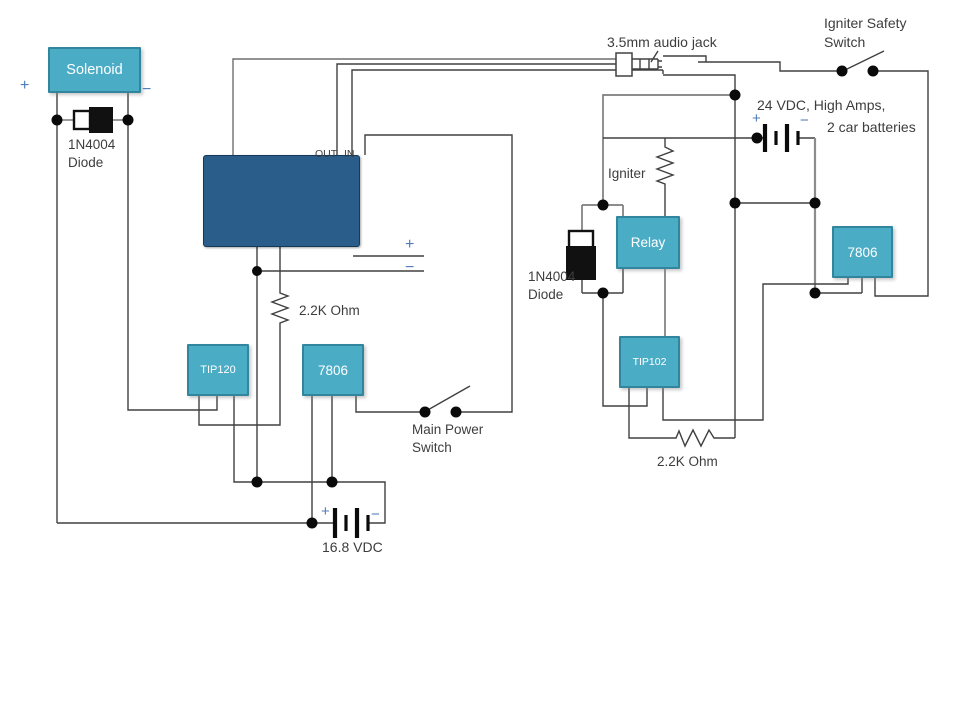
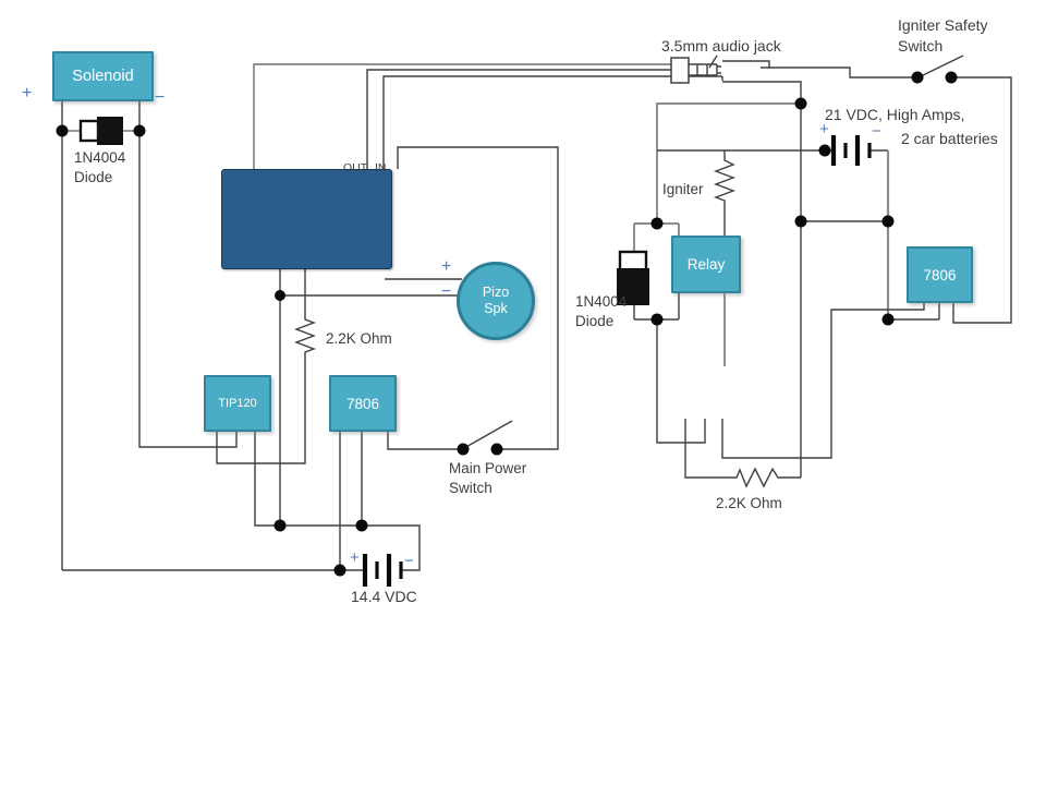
  Solenoid
  Relay
  7806
- TIP102
  TIP120
  7806
+ Pizo
+ Spk
  1N4004
  Diode
  OUT
  IN
  3.5mm audio jack
  Igniter Safety
  Switch
- 24 VDC, High Amps,
+ 21 VDC, High Amps,
  2 car batteries
  Igniter
  1N4004
  Diode
  2.2K Ohm
  2.2K Ohm
  Main Power
  Switch
- 16.8 VDC
+ 14.4 VDC
  +
  −
  +
  −
  +
  −
  +
  −
